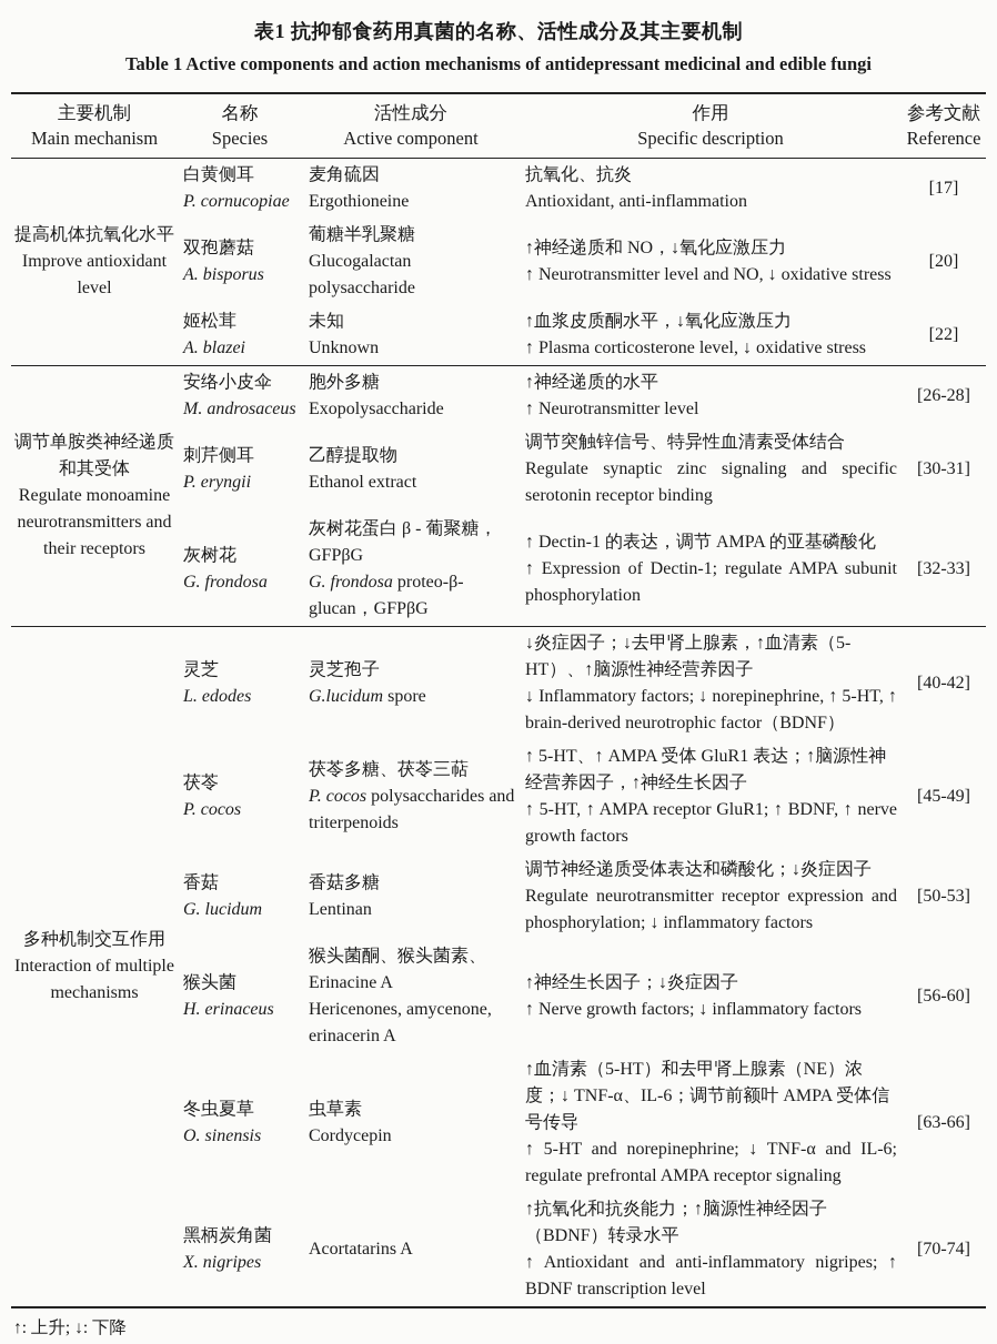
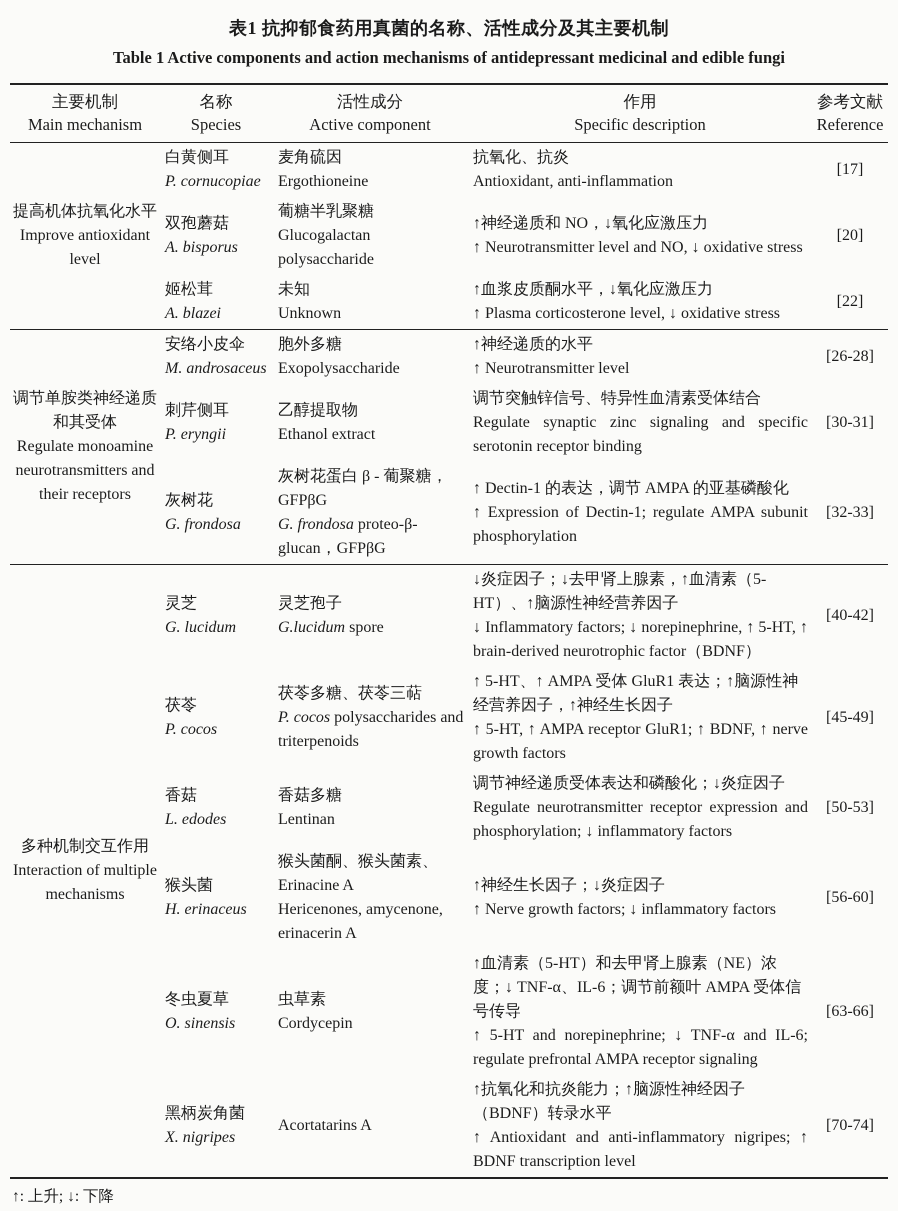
  表1 抗抑郁食药用真菌的名称、活性成分及其主要机制
  Table 1 Active components and action mechanisms of antidepressant medicinal and edible fungi
  主要机制Main mechanism	名称Species	活性成分Active component	作用Specific description	参考文献Reference
  提高机体抗氧化水平Improve antioxidant level	白黄侧耳P. cornucopiae	麦角硫因Ergothioneine	抗氧化、抗炎Antioxidant, anti-inflammation	[17]
  双孢蘑菇A. bisporus	葡糖半乳聚糖Glucogalactan polysaccharide	↑神经递质和 NO，↓氧化应激压力↑ Neurotransmitter level and NO, ↓ oxidative stress	[20]
  姬松茸A. blazei	未知Unknown	↑血浆皮质酮水平，↓氧化应激压力↑ Plasma corticosterone level, ↓ oxidative stress	[22]
  调节单胺类神经递质和其受体Regulate monoamine neurotransmitters and their receptors	安络小皮伞M. androsaceus	胞外多糖Exopolysaccharide	↑神经递质的水平↑ Neurotransmitter level	[26-28]
  刺芹侧耳P. eryngii	乙醇提取物Ethanol extract	调节突触锌信号、特异性血清素受体结合Regulate synaptic zinc signaling and specific serotonin receptor binding	[30-31]
  灰树花G. frondosa	灰树花蛋白 β - 葡聚糖，GFPβGG. frondosa proteo-β-glucan，GFPβG	↑ Dectin-1 的表达，调节 AMPA 的亚基磷酸化↑ Expression of Dectin-1; regulate AMPA subunit phosphorylation	[32-33]
- 多种机制交互作用Interaction of multiple mechanisms	灵芝L. edodes	灵芝孢子G.lucidum spore	↓炎症因子；↓去甲肾上腺素，↑血清素（5-HT）、↑脑源性神经营养因子↓ Inflammatory factors; ↓ norepinephrine, ↑ 5-HT, ↑ brain-derived neurotrophic factor（BDNF）	[40-42]
+ 多种机制交互作用Interaction of multiple mechanisms	灵芝G. lucidum	灵芝孢子G.lucidum spore	↓炎症因子；↓去甲肾上腺素，↑血清素（5-HT）、↑脑源性神经营养因子↓ Inflammatory factors; ↓ norepinephrine, ↑ 5-HT, ↑ brain-derived neurotrophic factor（BDNF）	[40-42]
  茯苓P. cocos	茯苓多糖、茯苓三萜P. cocos polysaccharides and triterpenoids	↑ 5-HT、↑ AMPA 受体 GluR1 表达；↑脑源性神经营养因子，↑神经生长因子↑ 5-HT, ↑ AMPA receptor GluR1; ↑ BDNF, ↑ nerve growth factors	[45-49]
- 香菇G. lucidum	香菇多糖Lentinan	调节神经递质受体表达和磷酸化；↓炎症因子Regulate neurotransmitter receptor expression and phosphorylation; ↓ inflammatory factors	[50-53]
+ 香菇L. edodes	香菇多糖Lentinan	调节神经递质受体表达和磷酸化；↓炎症因子Regulate neurotransmitter receptor expression and phosphorylation; ↓ inflammatory factors	[50-53]
  猴头菌H. erinaceus	猴头菌酮、猴头菌素、Erinacine AHericenones, amycenone, erinacerin A	↑神经生长因子；↓炎症因子↑ Nerve growth factors; ↓ inflammatory factors	[56-60]
  冬虫夏草O. sinensis	虫草素Cordycepin	↑血清素（5-HT）和去甲肾上腺素（NE）浓度；↓ TNF-α、IL-6；调节前额叶 AMPA 受体信号传导↑ 5-HT and norepinephrine; ↓ TNF-α and IL-6; regulate prefrontal AMPA receptor signaling	[63-66]
  黑柄炭角菌X. nigripes	Acortatarins A	↑抗氧化和抗炎能力；↑脑源性神经因子（BDNF）转录水平↑ Antioxidant and anti-inflammatory nigripes; ↑ BDNF transcription level	[70-74]
  ↑: 上升; ↓: 下降
